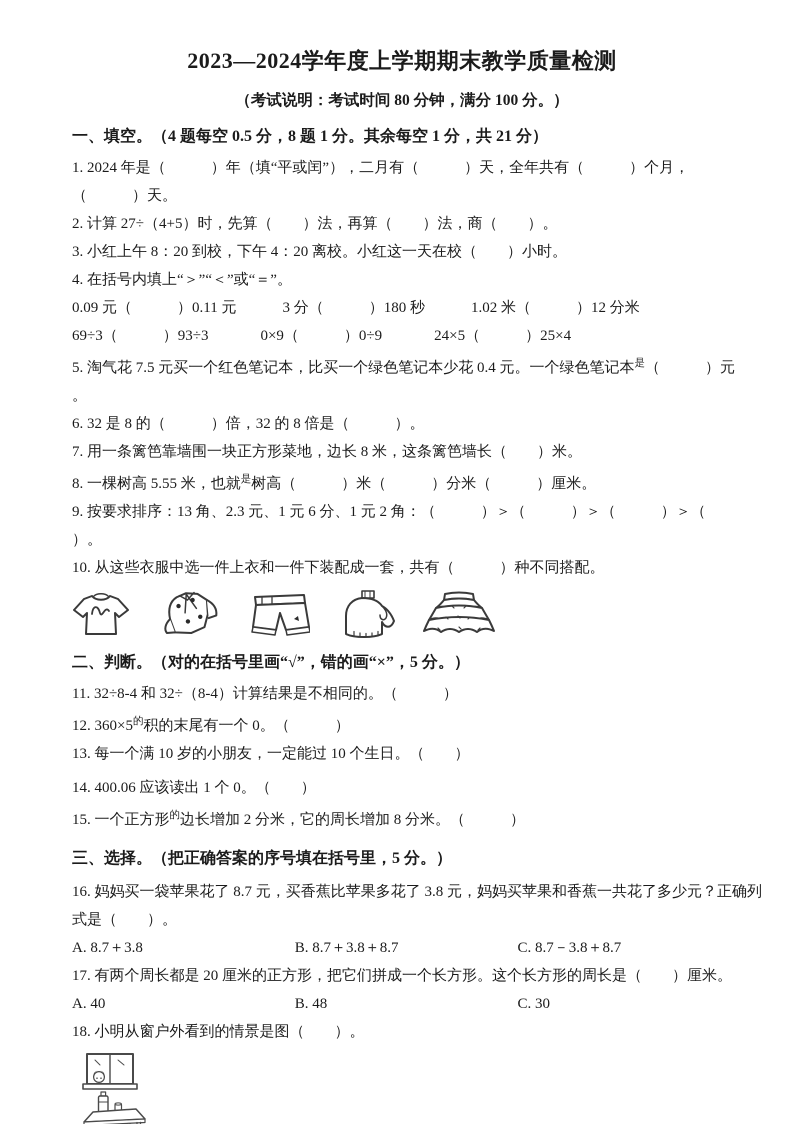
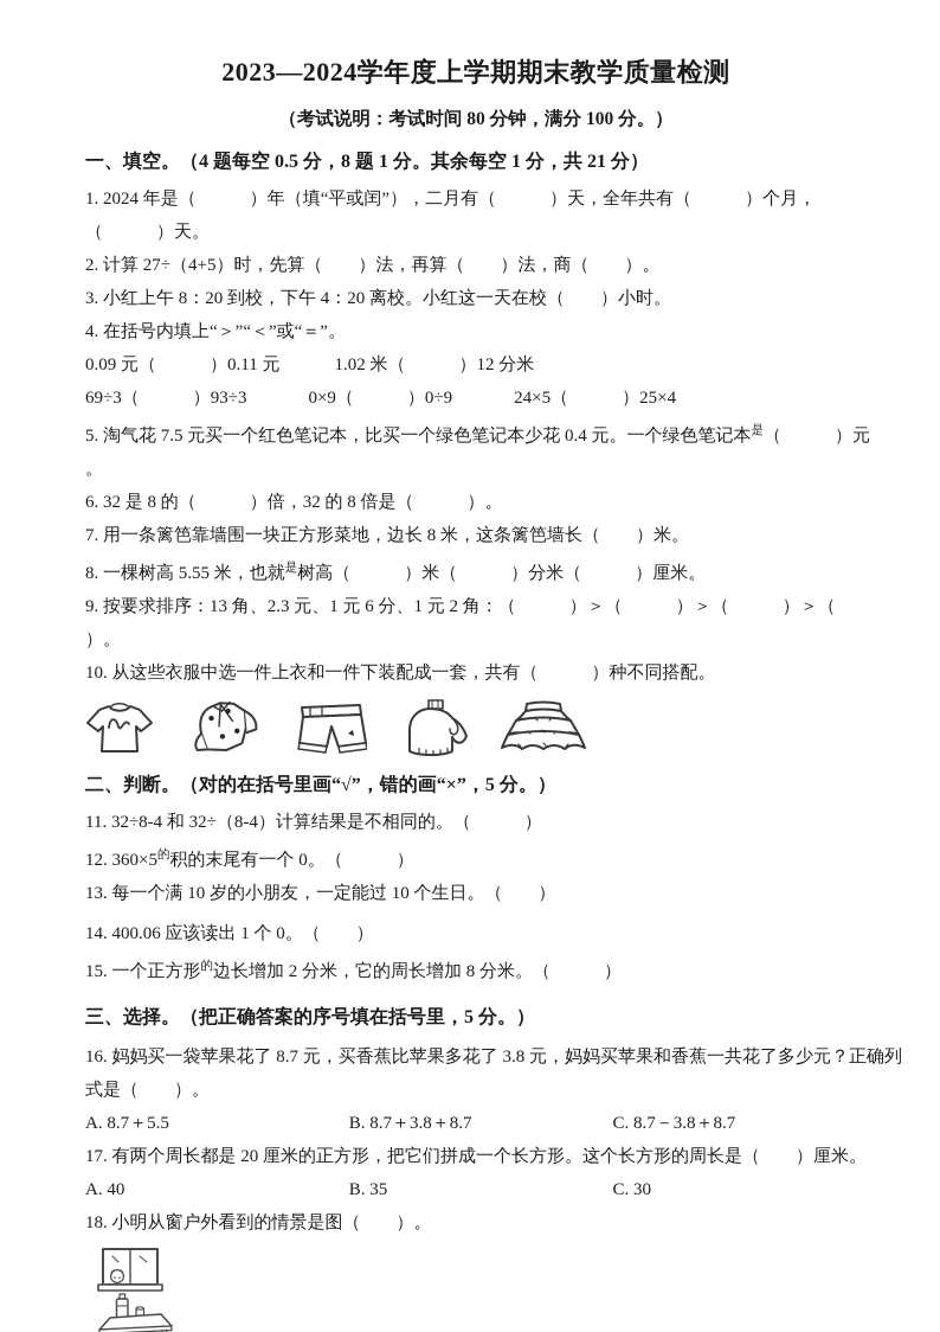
  2023—2024学年度上学期期末教学质量检测
  （考试说明：考试时间 80 分钟，满分 100 分。）
  一、填空。（4 题每空 0.5 分，8 题 1 分。其余每空 1 分，共 21 分）
  1. 2024 年是（ ）年（填“平或闰”），二月有（ ）天，全年共有（ ）个月，
  （ ）天。
  2. 计算 27÷（4+5）时，先算（ ）法，再算（ ）法，商（ ）。
  3. 小红上午 8：20 到校，下午 4：20 离校。小红这一天在校（ ）小时。
  4. 在括号内填上“＞”“＜”或“＝”。
  0.09 元（ ）0.11 元
- 3 分（ ）180 秒
  1.02 米（ ）12 分米
  69÷3（ ）93÷3
  0×9（ ）0÷9
  24×5（ ）25×4
  5. 淘气花 7.5 元买一个红色笔记本，比买一个绿色笔记本少花 0.4 元。一个绿色笔记本是（ ）元
  。
  6. 32 是 8 的（ ）倍，32 的 8 倍是（ ）。
  7. 用一条篱笆靠墙围一块正方形菜地，边长 8 米，这条篱笆墙长（ ）米。
  8. 一棵树高 5.55 米，也就是树高（ ）米（ ）分米（ ）厘米。
  9. 按要求排序：13 角、2.3 元、1 元 6 分、1 元 2 角：（ ）＞（ ）＞（ ）＞（
  ）。
  10. 从这些衣服中选一件上衣和一件下装配成一套，共有（ ）种不同搭配。
  二、判断。（对的在括号里画“√”，错的画“×”，5 分。）
  11. 32÷8-4 和 32÷（8-4）计算结果是不相同的。（ ）
  12. 360×5的积的末尾有一个 0。（ ）
  13. 每一个满 10 岁的小朋友，一定能过 10 个生日。（ ）
  14. 400.06 应该读出 1 个 0。（ ）
  15. 一个正方形的边长增加 2 分米，它的周长增加 8 分米。（ ）
  三、选择。（把正确答案的序号填在括号里，5 分。）
  16. 妈妈买一袋苹果花了 8.7 元，买香蕉比苹果多花了 3.8 元，妈妈买苹果和香蕉一共花了多少元？正确列
  式是（ ）。
- A. 8.7＋3.8 B. 8.7＋3.8＋8.7 C. 8.7－3.8＋8.7
+ A. 8.7＋5.5 B. 8.7＋3.8＋8.7 C. 8.7－3.8＋8.7
  17. 有两个周长都是 20 厘米的正方形，把它们拼成一个长方形。这个长方形的周长是（ ）厘米。
- A. 40 B. 48 C. 30
+ A. 40 B. 35 C. 30
  18. 小明从窗户外看到的情景是图（ ）。
